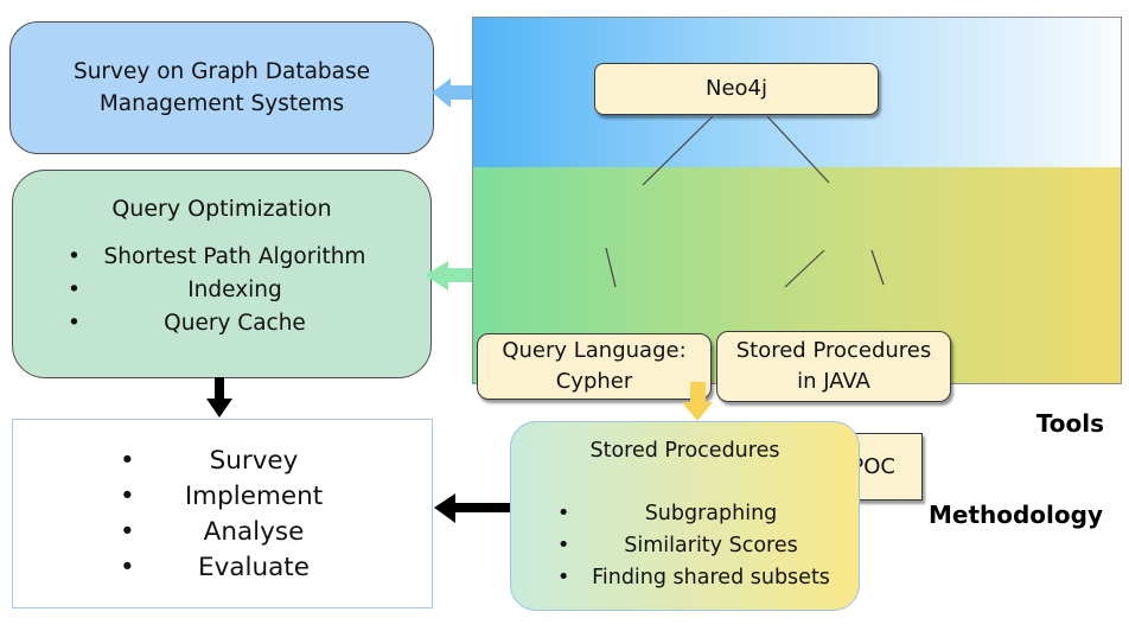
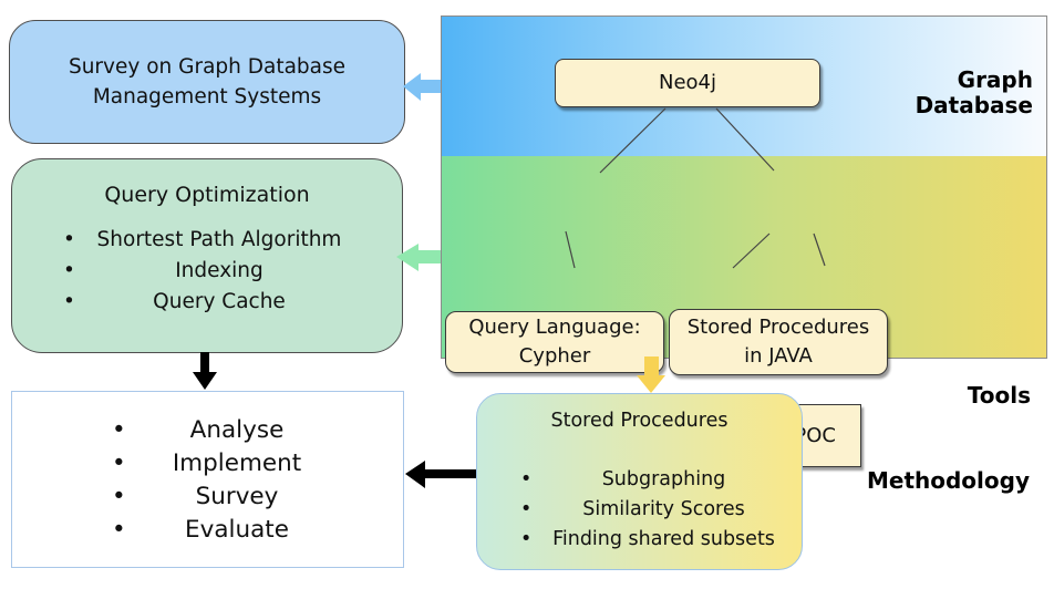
  Survey on Graph Database
  Management Systems
  Query Optimization
  Shortest Path Algorithm
  Indexing
  Query Cache
- Survey
+ Analyse
  Implement
- Analyse
+ Survey
  Evaluate
  Neo4j
+ Graph
+ Database
  Query Language:
  Cypher
  Stored Procedures
  in JAVA
  Tools
  Stored Procedures
  Subgraphing
  Similarity Scores
  Finding shared subsets
  Methodology
